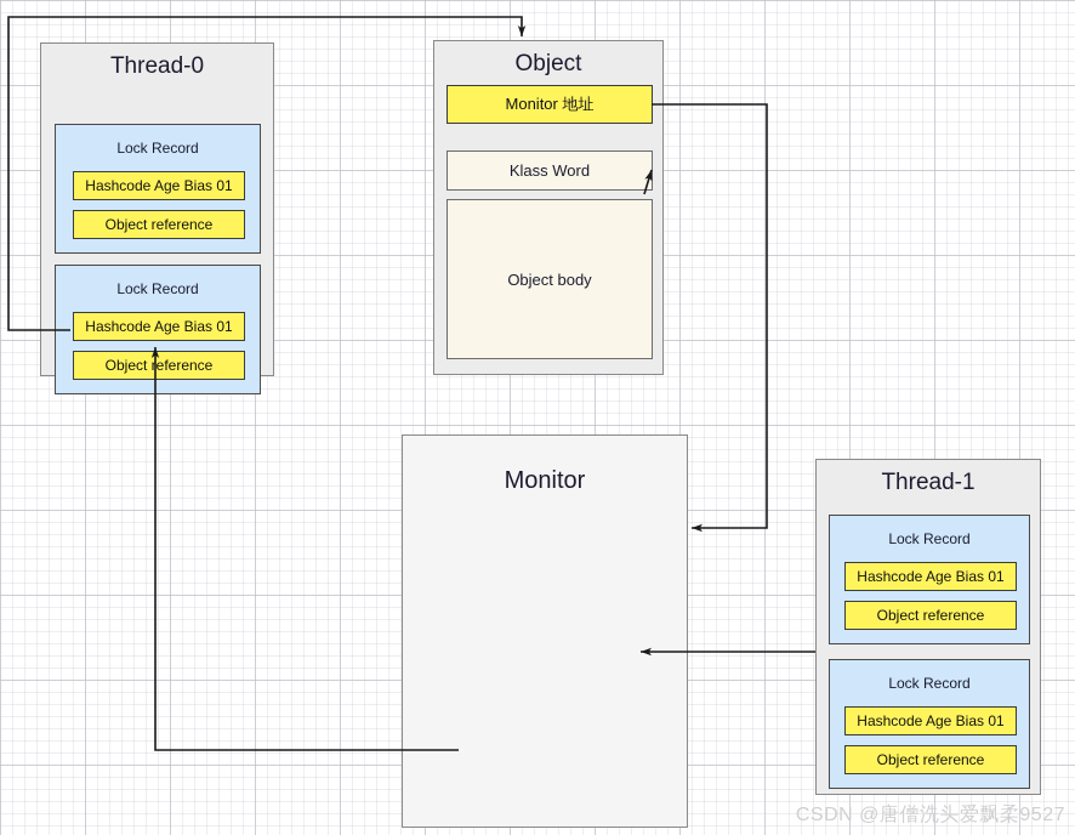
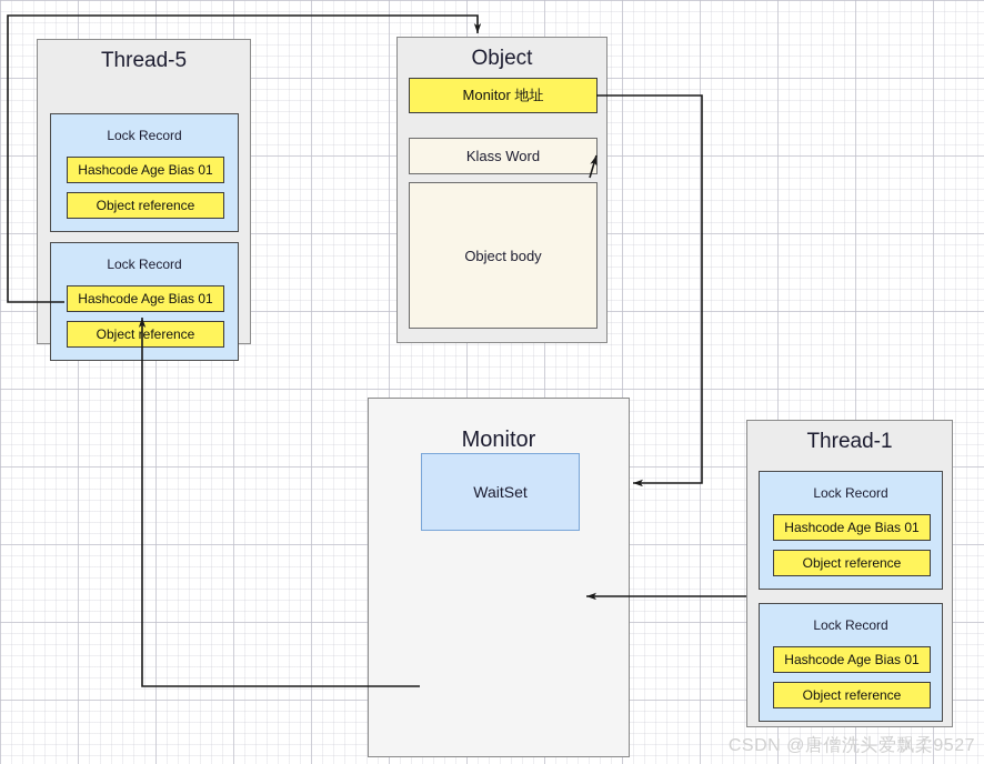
- Thread-0
+ Thread-5
  Lock Record
  Hashcode Age Bias 01
  Object reference
  Lock Record
  Hashcode Age Bias 01
  Object reference
  Object
  Monitor 地址
  Klass Word
  Object body
  Monitor
+ WaitSet
  Thread-1
  Lock Record
  Hashcode Age Bias 01
  Object reference
  Lock Record
  Hashcode Age Bias 01
  Object reference
  CSDN @唐僧洗头爱飘柔9527
